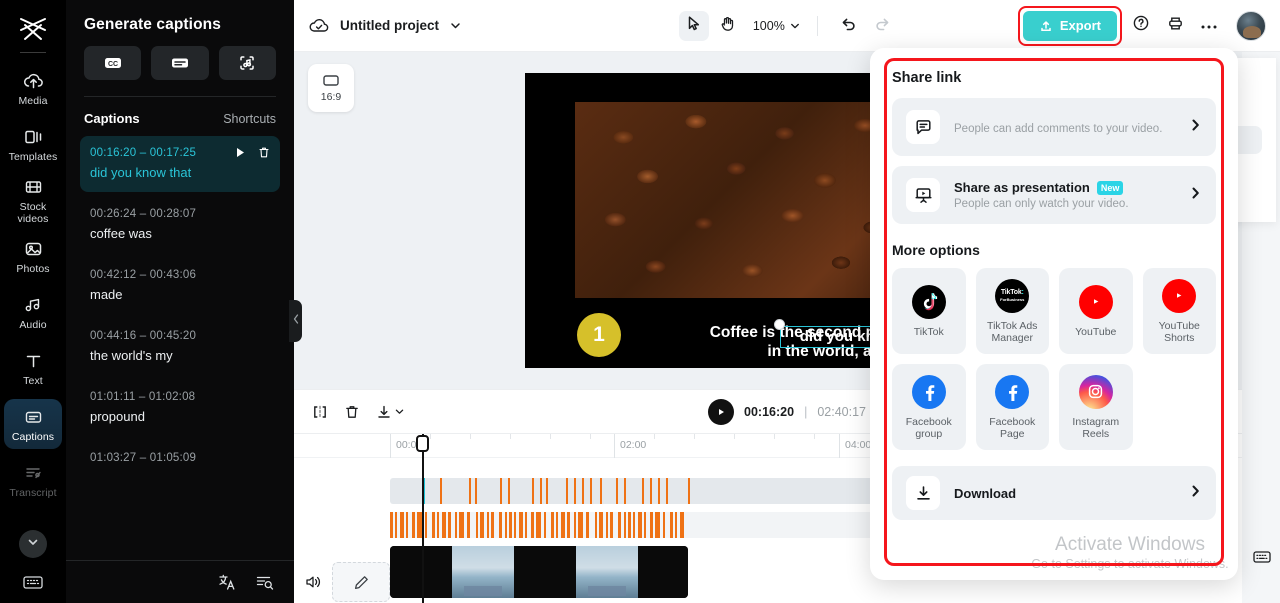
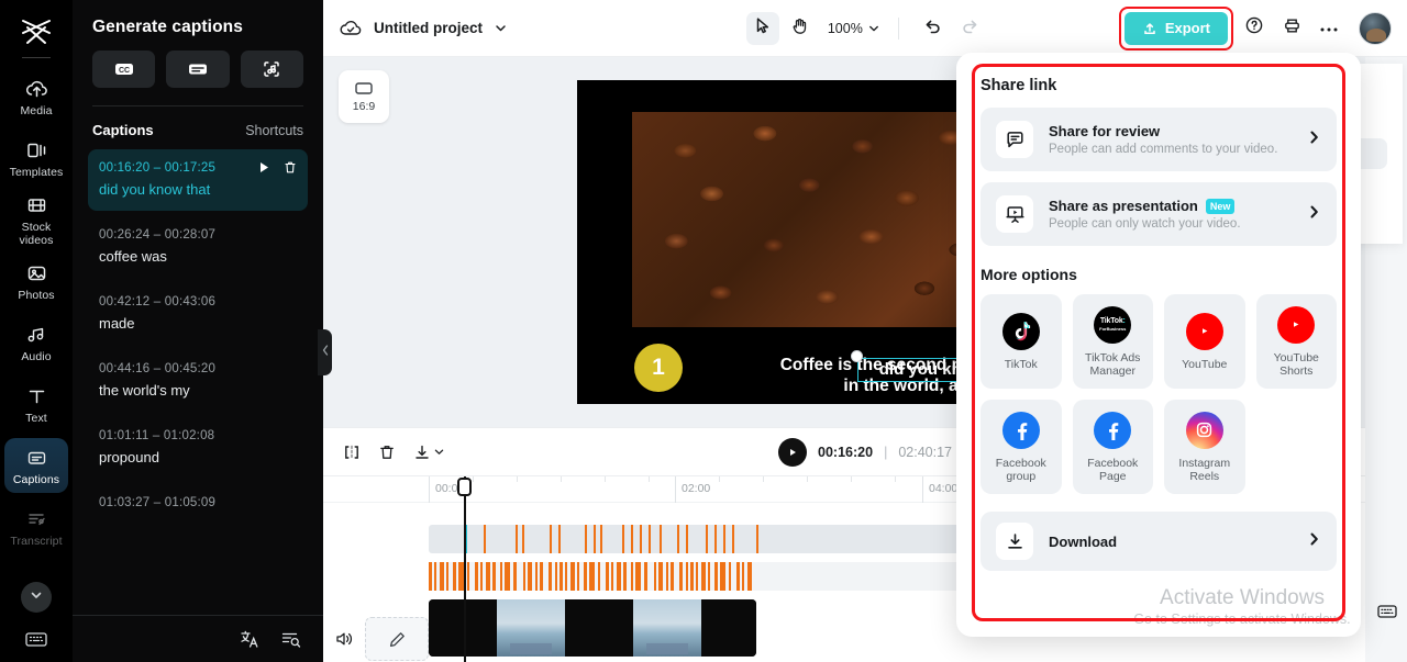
  Media
  Templates
  Stock videos
  Photos
  Audio
  Text
  Captions
  Transcript
  Generate captions
  Captions
  Shortcuts
  00:16:20 – 00:17:25
  did you know that
  00:26:24 – 00:28:07
  coffee was
  00:42:12 – 00:43:06
  made
  00:44:16 – 00:45:20
  the world's my
  01:01:11 – 01:02:08
  propound
  01:03:27 – 01:05:09
  Untitled project
  100%
  Export
  16:9
  1
  in the world, a
  00:16:20
  |
  02:40:17
  00:0
  02:00
  04:00
  Share link
+ Share for review
  People can add comments to your video.
  Share as presentation
  New
  People can only watch your video.
  More options
  TikTok
  TikTok Ads Manager
  YouTube
  YouTube Shorts
  Facebook group
  Facebook Page
  Instagram Reels
  Download
  Activate Windows
  Go to Settings to activate Windows.
